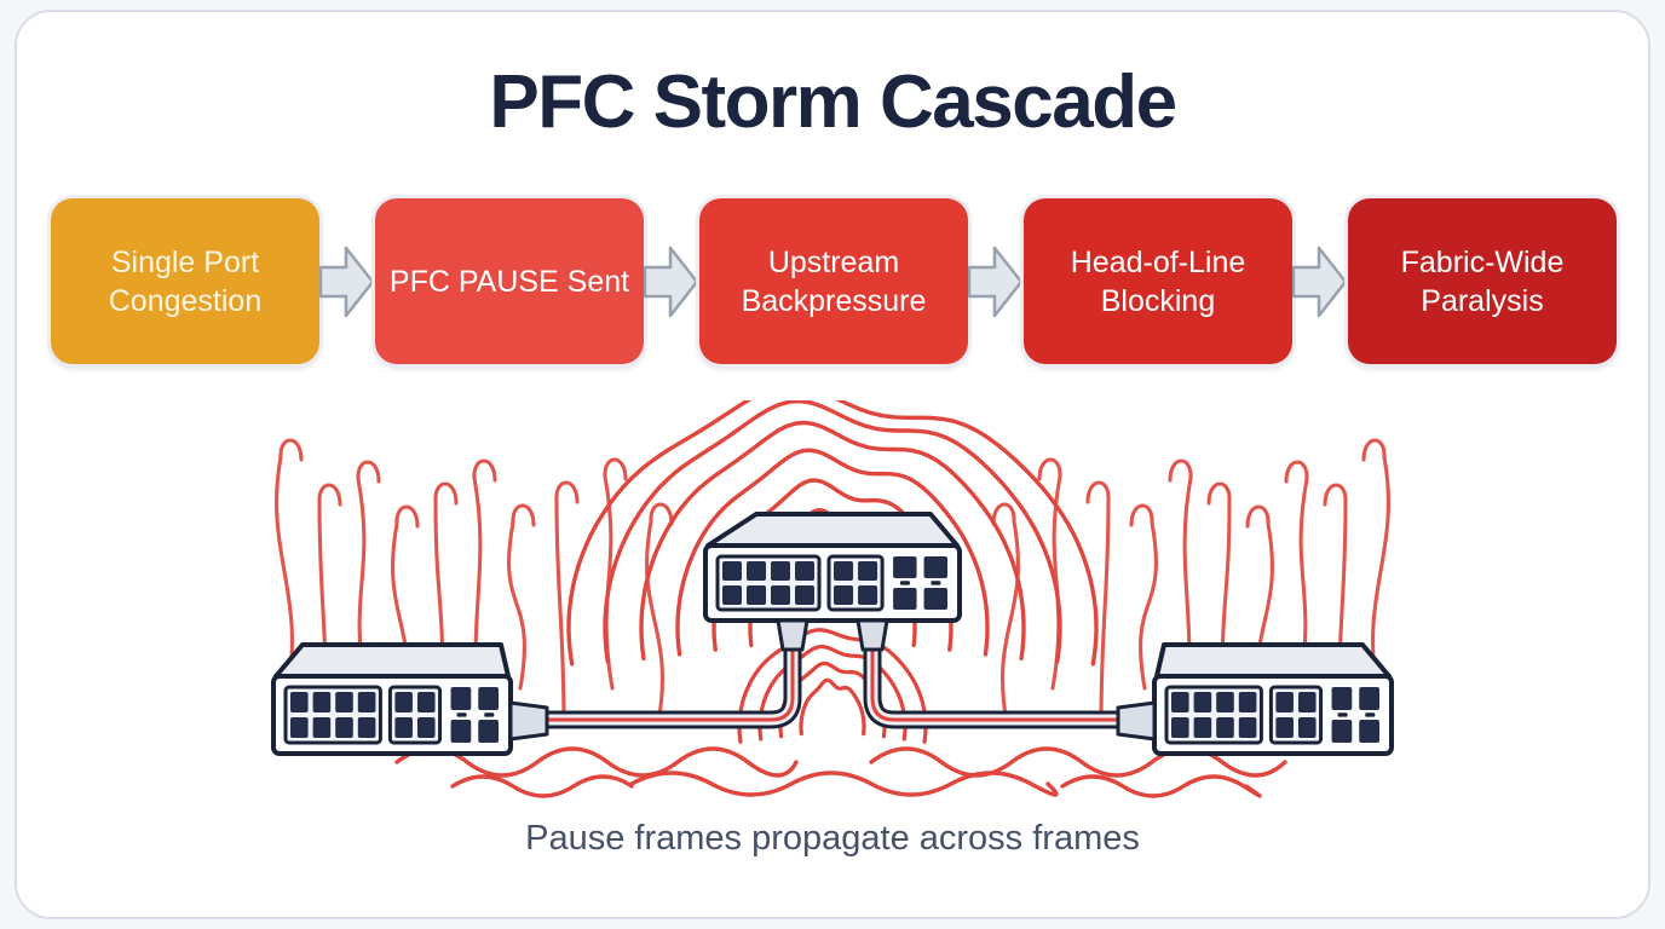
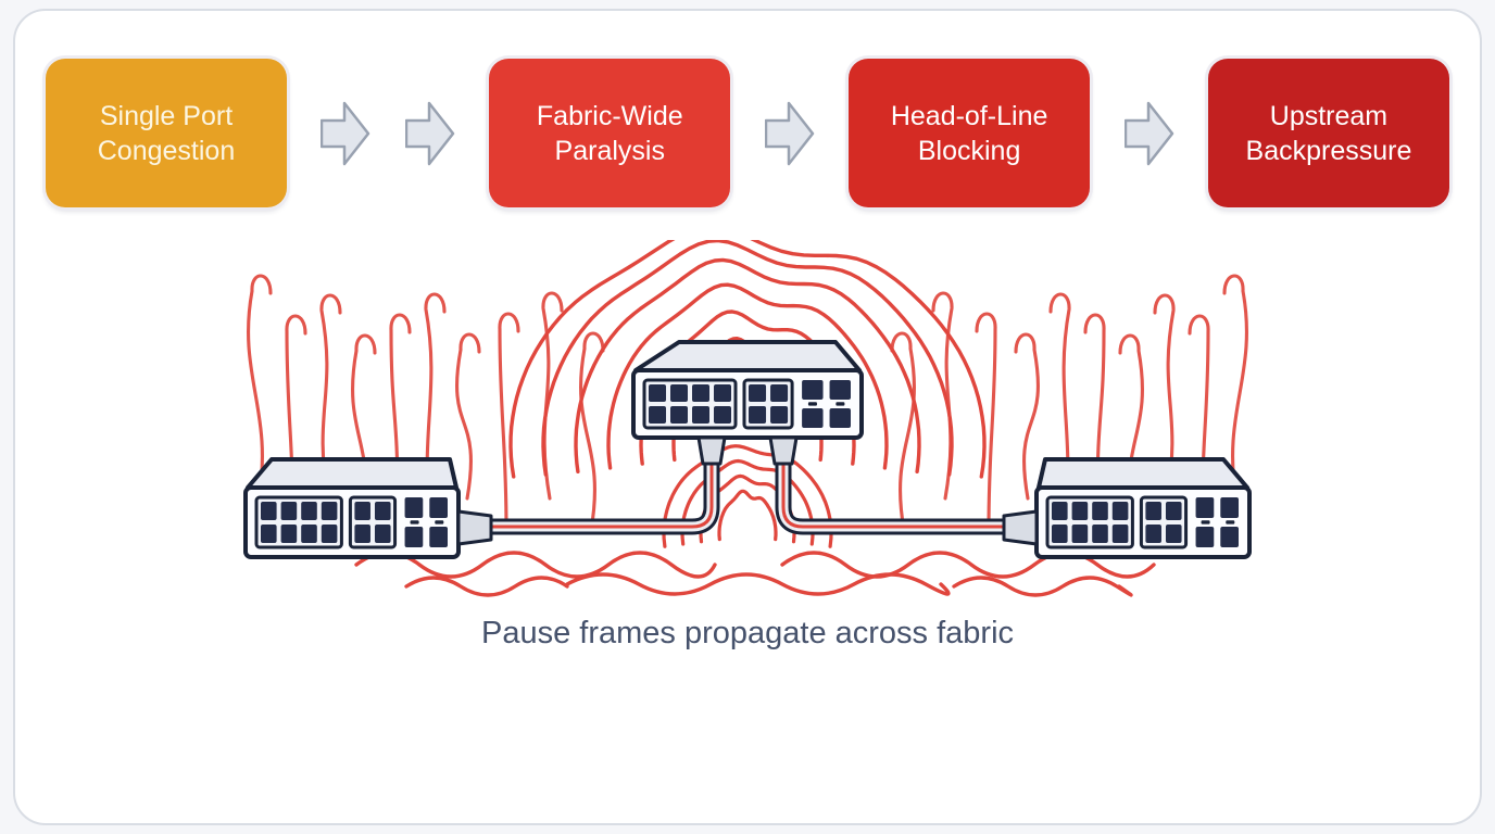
- PFC Storm Cascade
  Single Port Congestion
- PFC PAUSE Sent
- Upstream Backpressure
+ Fabric-Wide Paralysis
  Head-of-Line Blocking
- Fabric-Wide Paralysis
+ Upstream Backpressure
- Pause frames propagate across frames
+ Pause frames propagate across fabric
